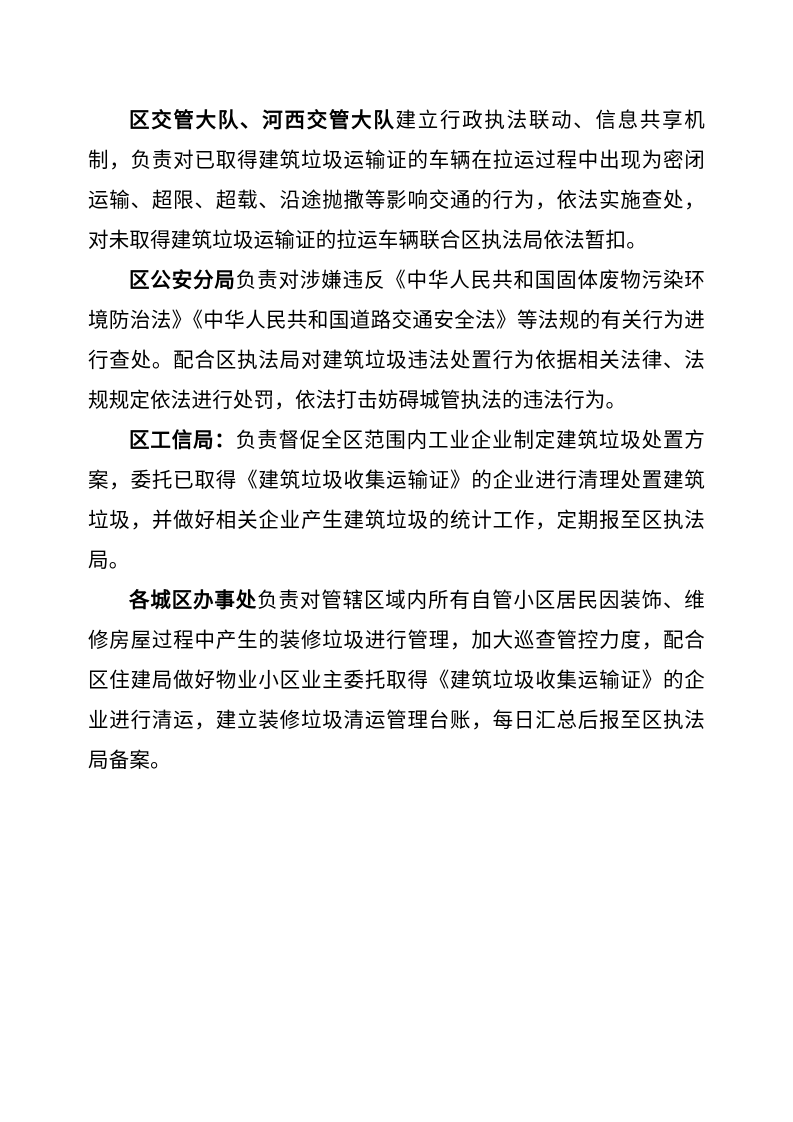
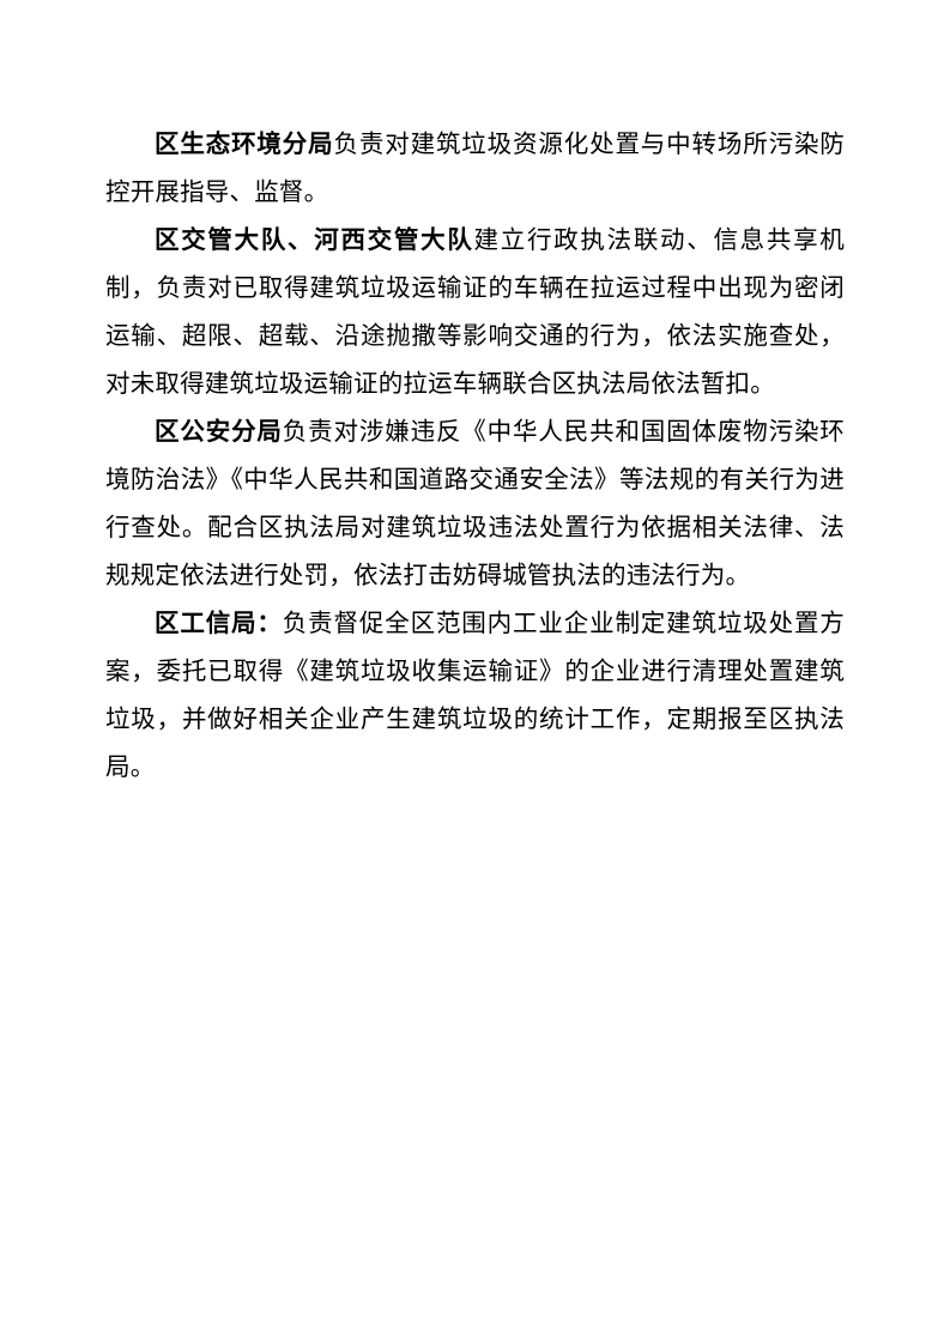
+ 区生态环境分局负责对建筑垃圾资源化处置与中转场所污染防控开展指导、监督。
  区交管大队、河西交管大队建立行政执法联动、信息共享机制，负责对已取得建筑垃圾运输证的车辆在拉运过程中出现为密闭运输、超限、超载、沿途抛撒等影响交通的行为，依法实施查处，对未取得建筑垃圾运输证的拉运车辆联合区执法局依法暂扣。
  区公安分局负责对涉嫌违反《中华人民共和国固体废物污染环境防治法》《中华人民共和国道路交通安全法》等法规的有关行为进行查处。配合区执法局对建筑垃圾违法处置行为依据相关法律、法规规定依法进行处罚，依法打击妨碍城管执法的违法行为。
  区工信局：负责督促全区范围内工业企业制定建筑垃圾处置方案，委托已取得《建筑垃圾收集运输证》的企业进行清理处置建筑垃圾，并做好相关企业产生建筑垃圾的统计工作，定期报至区执法局。
- 各城区办事处负责对管辖区域内所有自管小区居民因装饰、维修房屋过程中产生的装修垃圾进行管理，加大巡查管控力度，配合区住建局做好物业小区业主委托取得《建筑垃圾收集运输证》的企业进行清运，建立装修垃圾清运管理台账，每日汇总后报至区执法局备案。
